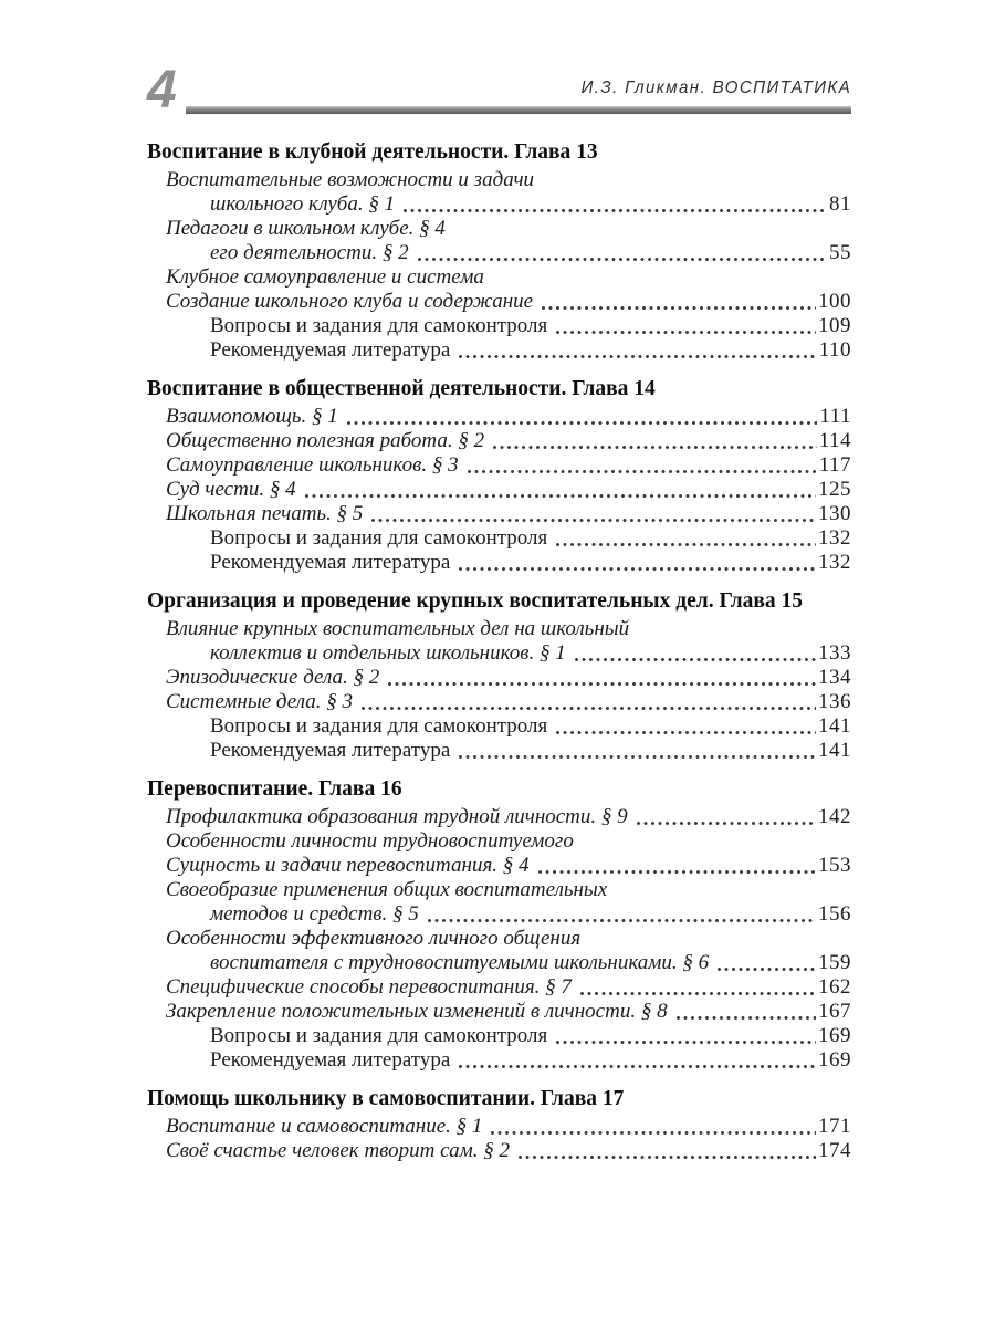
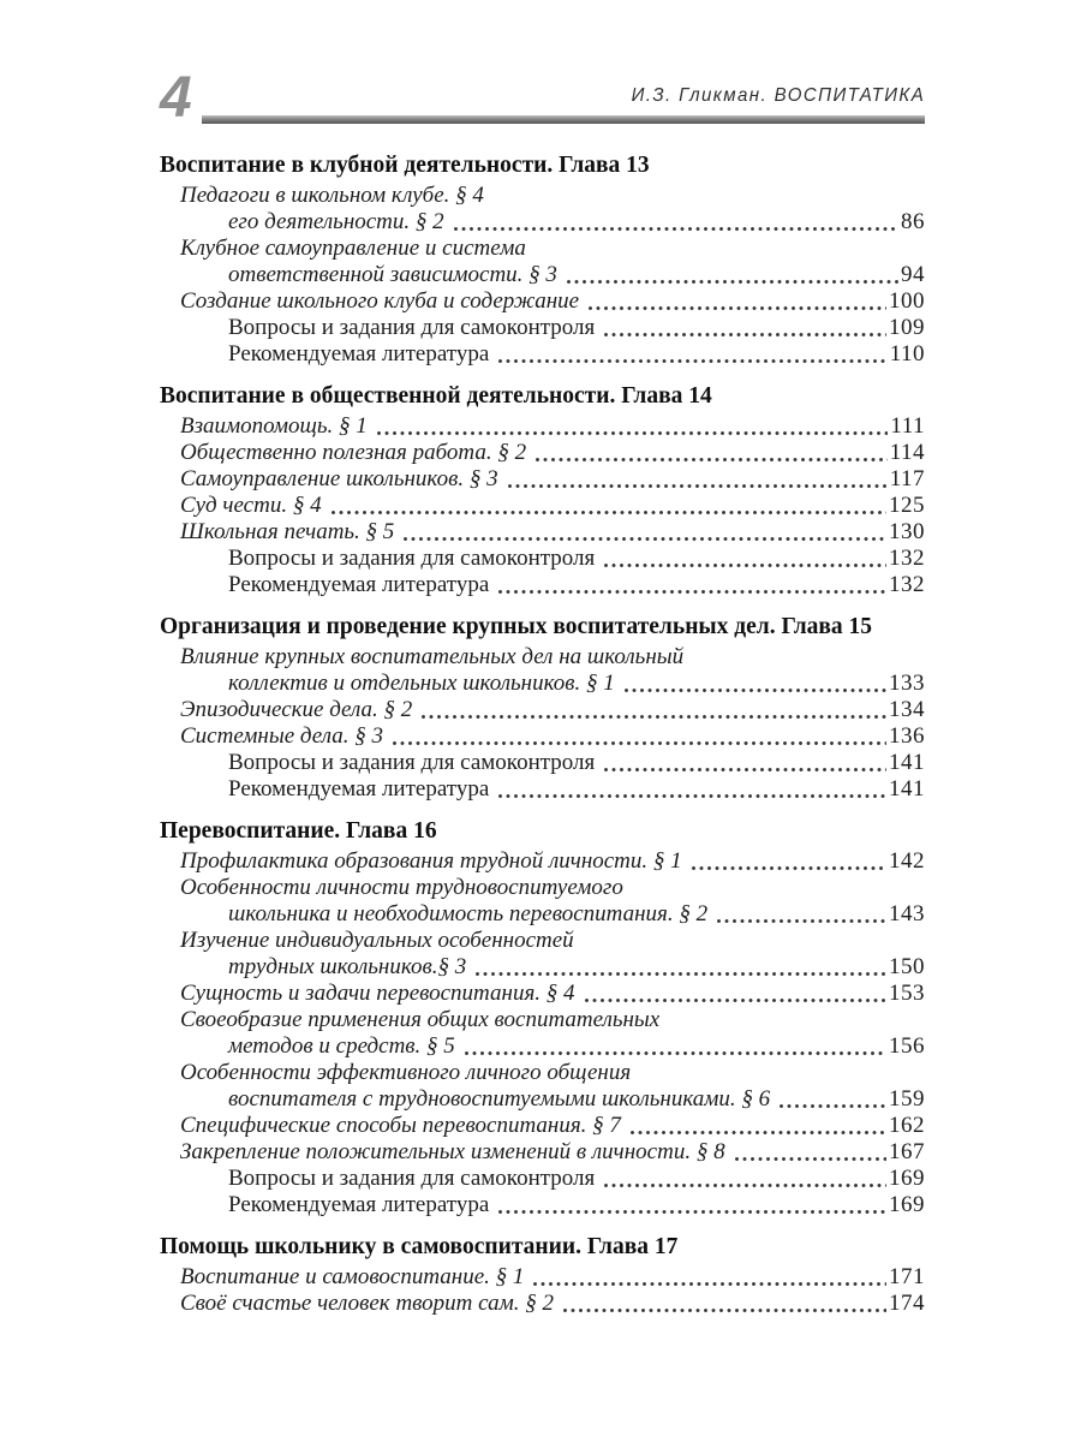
  4
  И.З. Гликман. ВОСПИТАТИКА
  Воспитание в клубной деятельности. Глава 13
- Воспитательные возможности и задачи
- школьного клуба. § 1
- 81
  Педагоги в школьном клубе. § 4
  его деятельности. § 2
- 55
+ 86
  Клубное самоуправление и система
+ ответственной зависимости. § 3
+ 94
  Создание школьного клуба и содержание
  100
  Вопросы и задания для самоконтроля
  109
  Рекомендуемая литература
  110
  Воспитание в общественной деятельности. Глава 14
  Взаимопомощь. § 1
  111
  Общественно полезная работа. § 2
  114
  Самоуправление школьников. § 3
  117
  Суд чести. § 4
  125
  Школьная печать. § 5
  130
  Вопросы и задания для самоконтроля
  132
  Рекомендуемая литература
  132
  Организация и проведение крупных воспитательных дел. Глава 15
  Влияние крупных воспитательных дел на школьный
  коллектив и отдельных школьников. § 1
  133
  Эпизодические дела. § 2
  134
  Системные дела. § 3
  136
  Вопросы и задания для самоконтроля
  141
  Рекомендуемая литература
  141
  Перевоспитание. Глава 16
- Профилактика образования трудной личности. § 9
+ Профилактика образования трудной личности. § 1
  142
  Особенности личности трудновоспитуемого
+ школьника и необходимость перевоспитания. § 2
+ 143
+ Изучение индивидуальных особенностей
+ трудных школьников.§ 3
+ 150
  Сущность и задачи перевоспитания. § 4
  153
  Своеобразие применения общих воспитательных
  методов и средств. § 5
  156
  Особенности эффективного личного общения
  воспитателя с трудновоспитуемыми школьниками. § 6
  159
  Специфические способы перевоспитания. § 7
  162
  Закрепление положительных изменений в личности. § 8
  167
  Вопросы и задания для самоконтроля
  169
  Рекомендуемая литература
  169
  Помощь школьнику в самовоспитании. Глава 17
  Воспитание и самовоспитание. § 1
  171
  Своё счастье человек творит сам. § 2
  174
